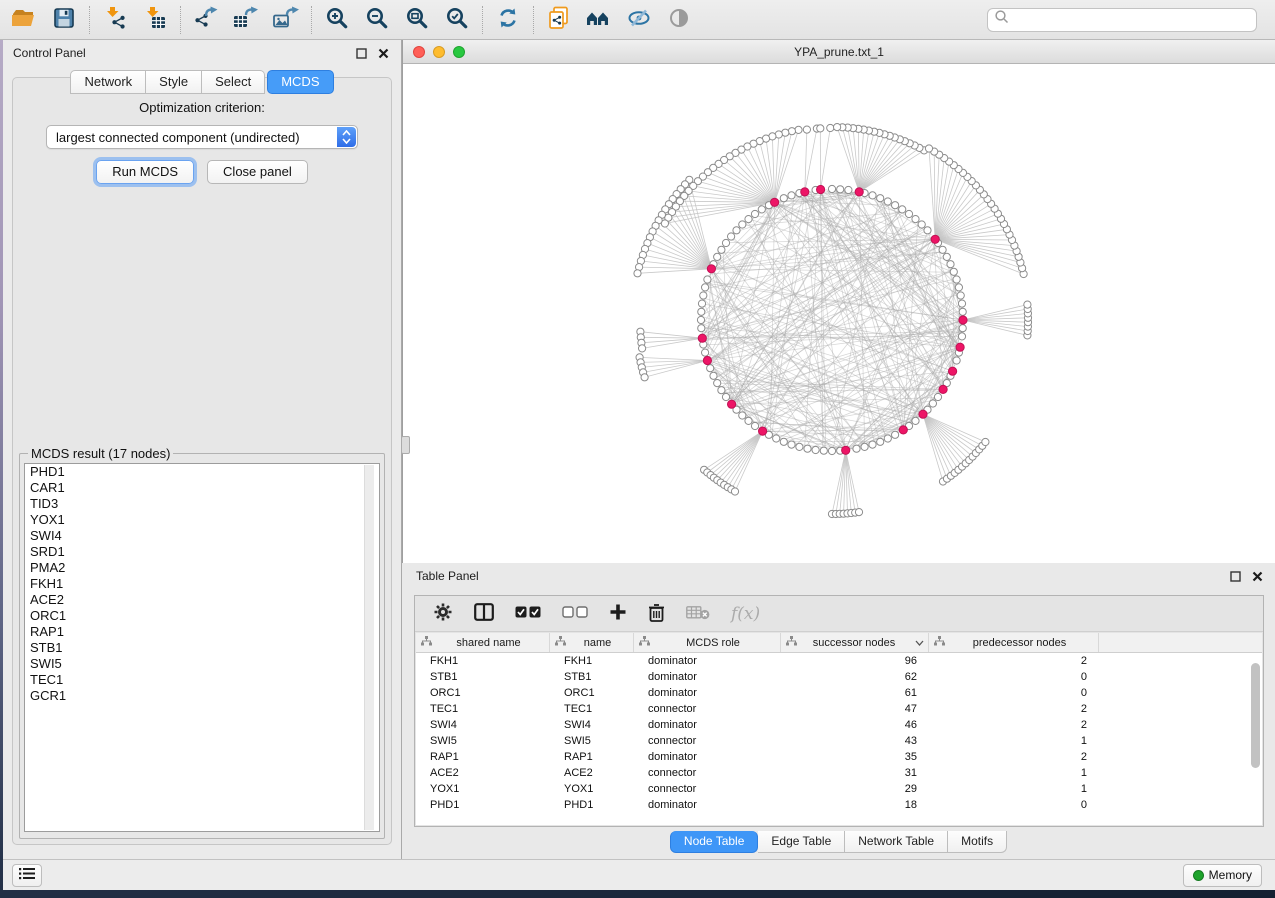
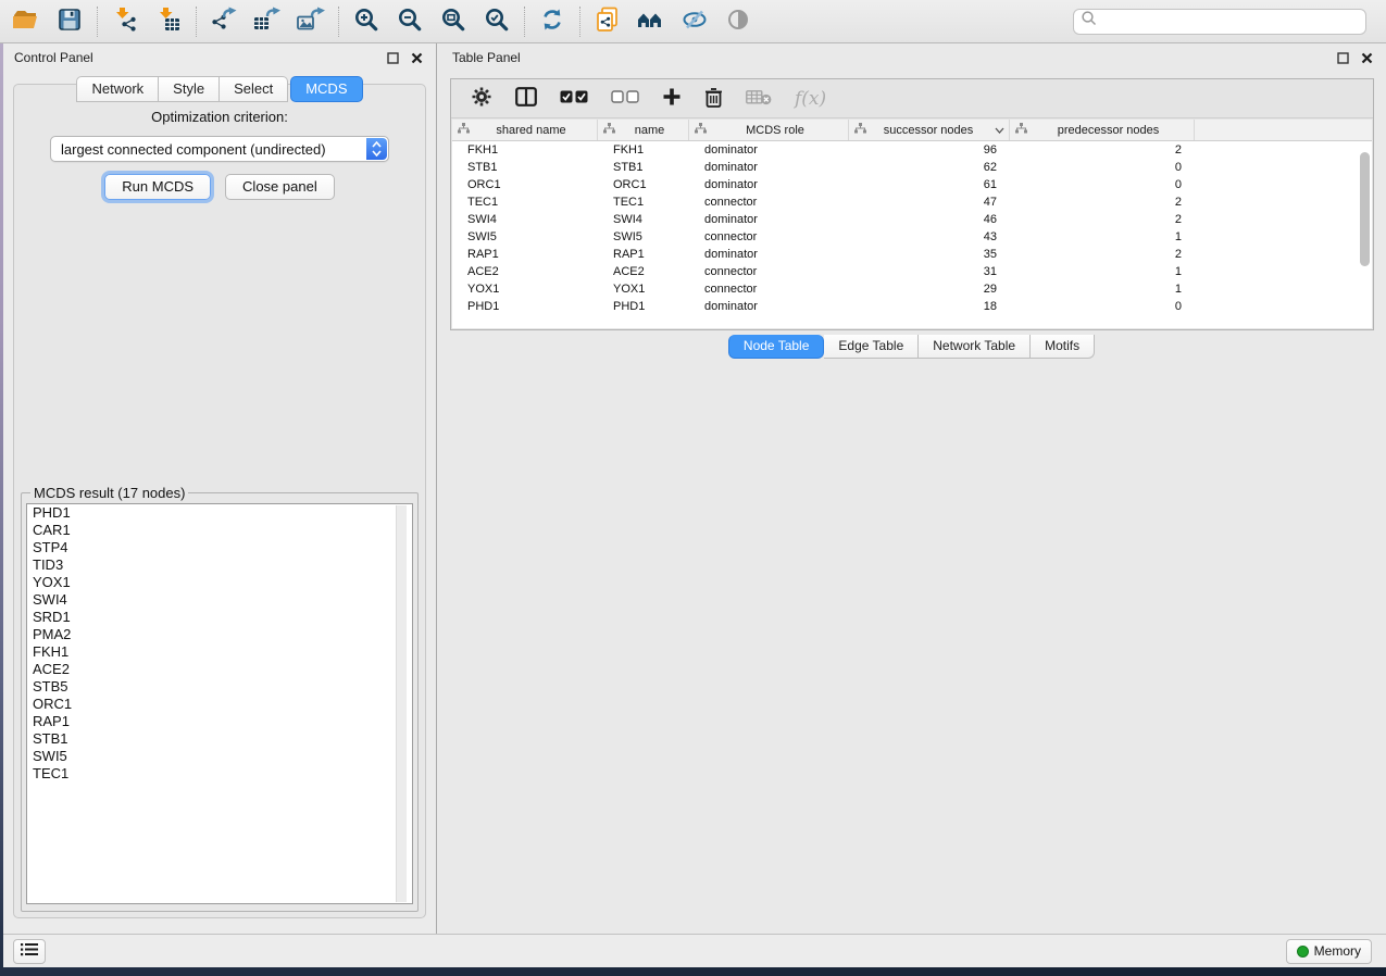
  Control Panel
  Network
  Style
  Select
  MCDS
  Optimization criterion:
  largest connected component (undirected)
  Run MCDS
  Close panel
  MCDS result (17 nodes)
  PHD1
  CAR1
+ STP4
  TID3
  YOX1
  SWI4
  SRD1
  PMA2
  FKH1
  ACE2
+ STB5
  ORC1
  RAP1
  STB1
  SWI5
  TEC1
- GCR1
- YPA_prune.txt_1
  Table Panel
  f(x)
  shared name
  name
  MCDS role
  successor nodes
  predecessor nodes
  FKH1
  FKH1
  dominator
  96
  2
  STB1
  STB1
  dominator
  62
  0
  ORC1
  ORC1
  dominator
  61
  0
  TEC1
  TEC1
  connector
  47
  2
  SWI4
  SWI4
  dominator
  46
  2
  SWI5
  SWI5
  connector
  43
  1
  RAP1
  RAP1
  dominator
  35
  2
  ACE2
  ACE2
  connector
  31
  1
  YOX1
  YOX1
  connector
  29
  1
  PHD1
  PHD1
  dominator
  18
  0
  Node Table
  Edge Table
  Network Table
  Motifs
  Memory
